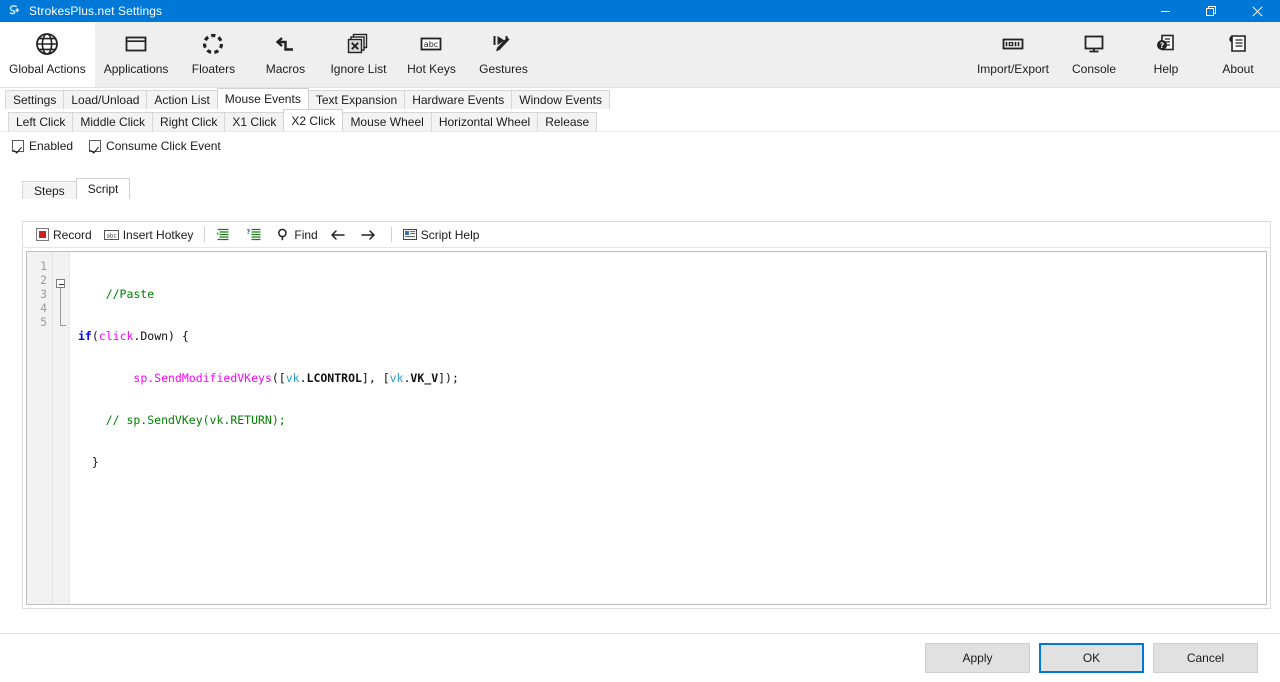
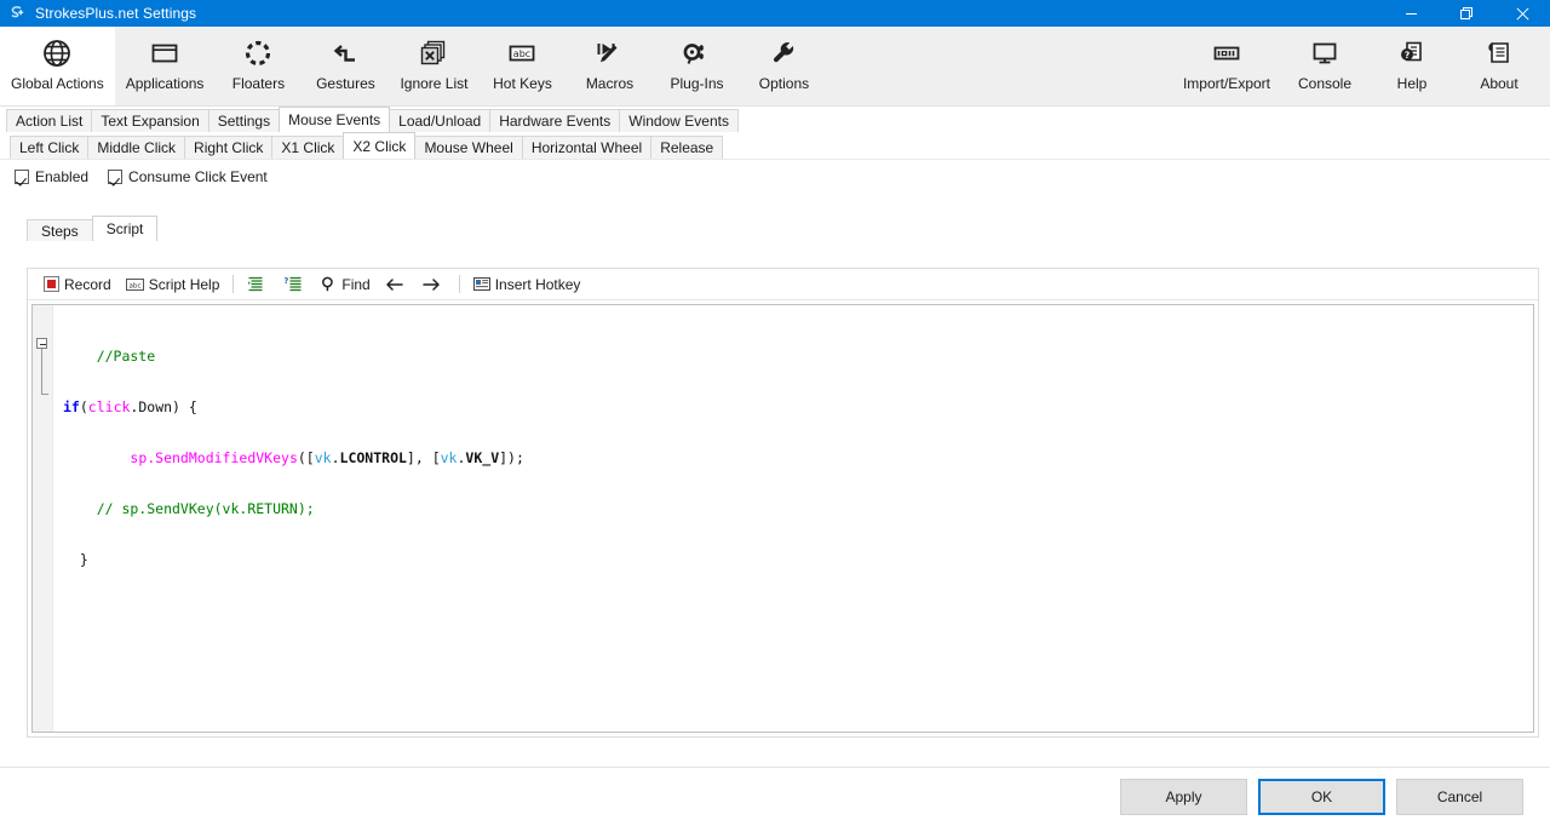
  StrokesPlus.net Settings
  Global Actions
  Applications
  Floaters
- Macros
+ Gestures
  Ignore List
  abc
  Hot Keys
- Gestures
+ Macros
+ Plug-Ins
+ Options
  Import/Export
  Console
  ?
  Help
  About
- Settings
+ Action List
- Load/Unload
+ Text Expansion
- Action List
+ Settings
  Mouse Events
- Text Expansion
+ Load/Unload
  Hardware Events
  Window Events
  Left Click
  Middle Click
  Right Click
  X1 Click
  X2 Click
  Mouse Wheel
  Horizontal Wheel
  Release
  Enabled
  Consume Click Event
  Steps
  Script
  Record
- Insert Hotkey
+ Script Help
  ?
  Find
- Script Help
+ Insert Hotkey
- 1
- 2
- 3
- 4
- 5
  //Paste
  if(click.Down) {
  sp.SendModifiedVKeys([vk.LCONTROL], [vk.VK_V]);
  // sp.SendVKey(vk.RETURN);
  }
  Apply
  OK
  Cancel
